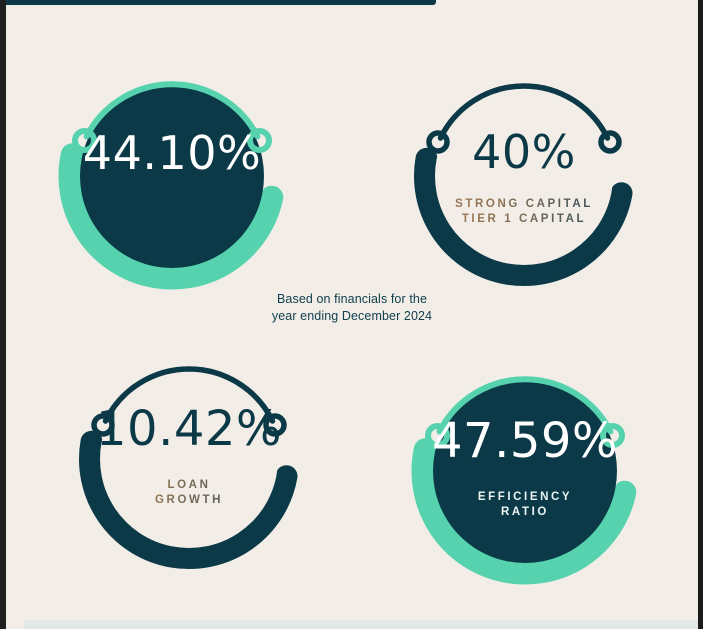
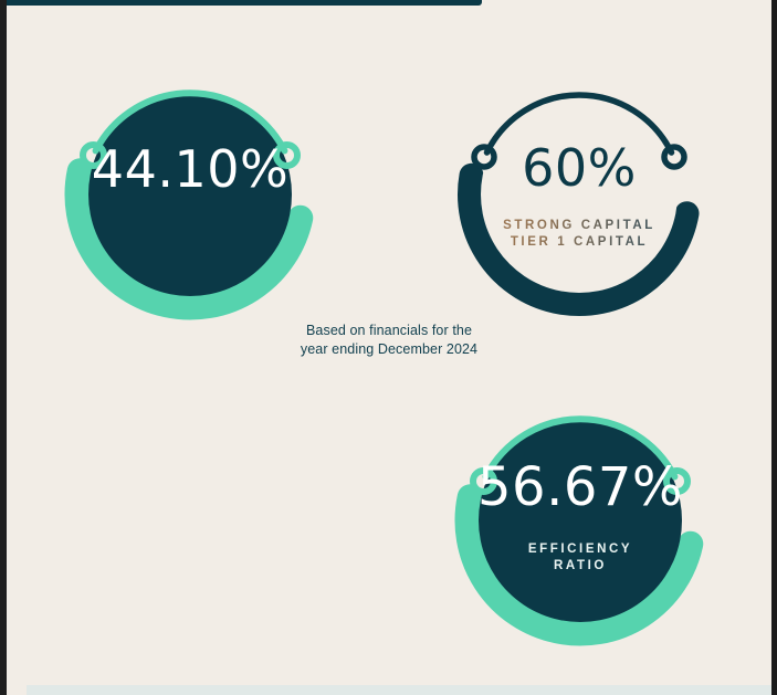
  44.10%
- 40%
+ 60%
  STRONG CAPITAL
  TIER 1 CAPITAL
- 10.42%
- LOAN
- GROWTH
- 47.59%
+ 56.67%
  EFFICIENCY
  RATIO
  Based on financials for the
  year ending December 2024
